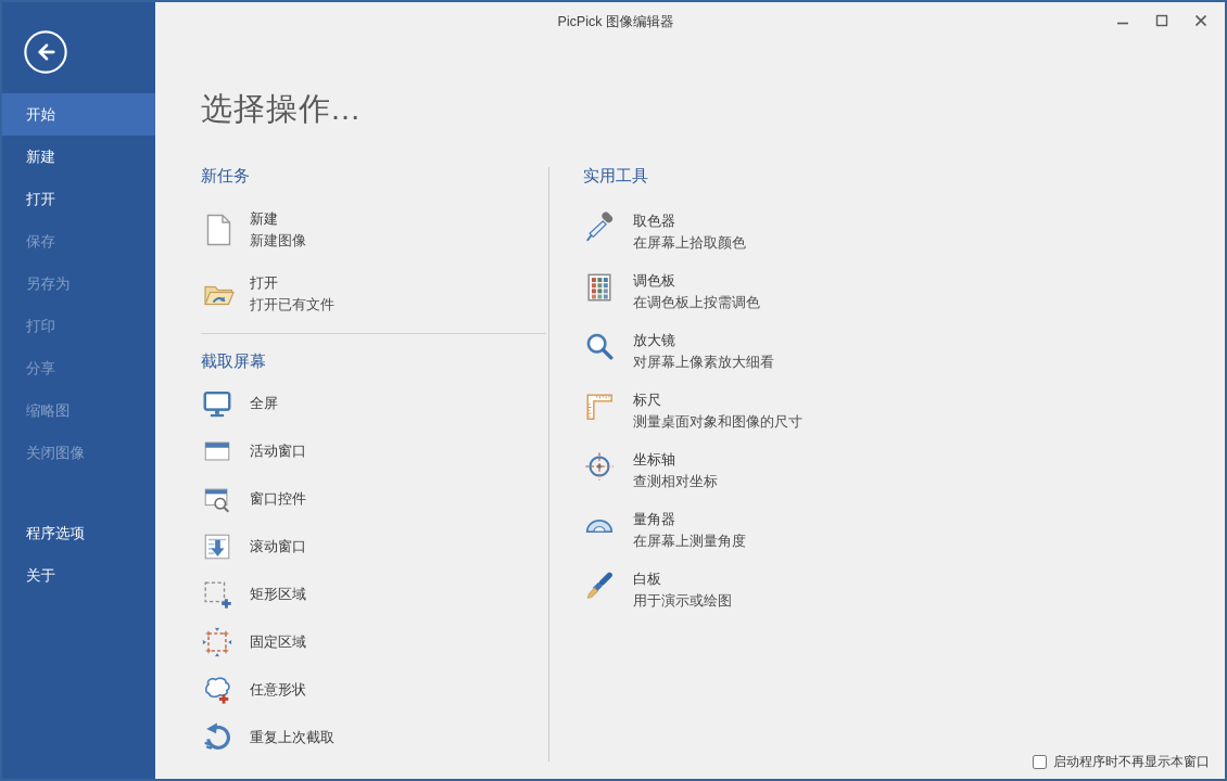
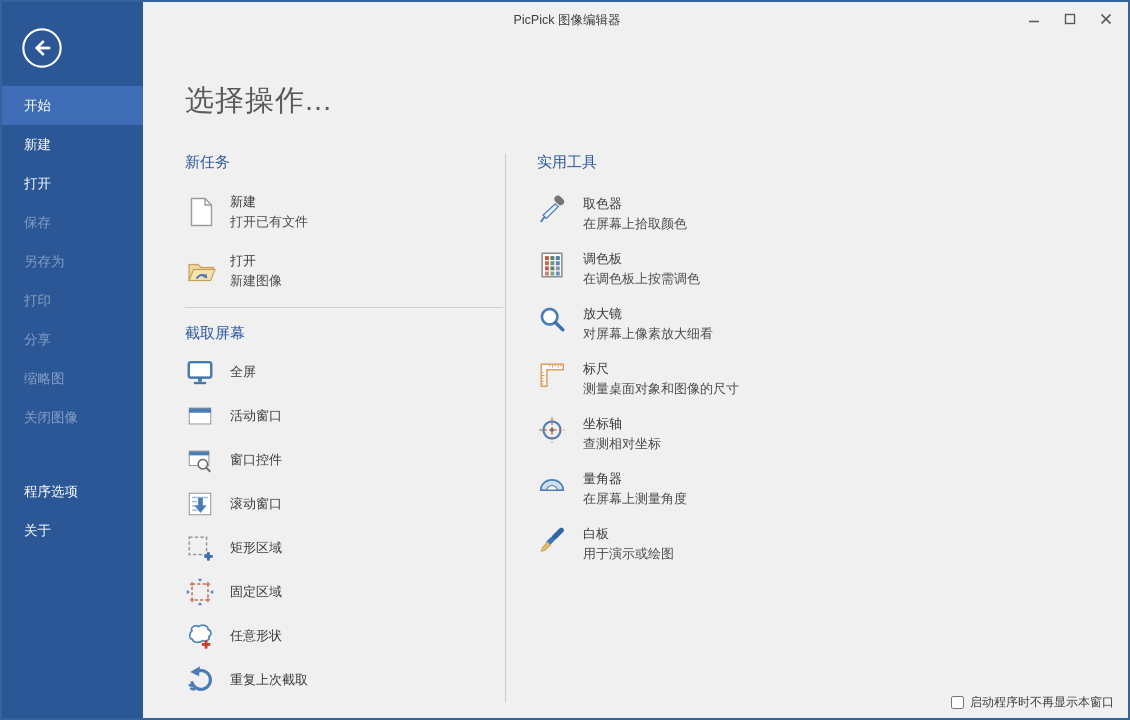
  开始
  新建
  打开
  保存
  另存为
  打印
  分享
  缩略图
  关闭图像
  程序选项
  关于
  PicPick 图像编辑器
  选择操作...
  新任务
  新建
- 新建图像
+ 打开已有文件
  打开
- 打开已有文件
+ 新建图像
  截取屏幕
  全屏
  活动窗口
  窗口控件
  滚动窗口
  矩形区域
  固定区域
  任意形状
  重复上次截取
  实用工具
  取色器
  在屏幕上拾取颜色
  调色板
  在调色板上按需调色
  放大镜
  对屏幕上像素放大细看
  标尺
  测量桌面对象和图像的尺寸
  坐标轴
  查测相对坐标
  量角器
  在屏幕上测量角度
  白板
  用于演示或绘图
  启动程序时不再显示本窗口
